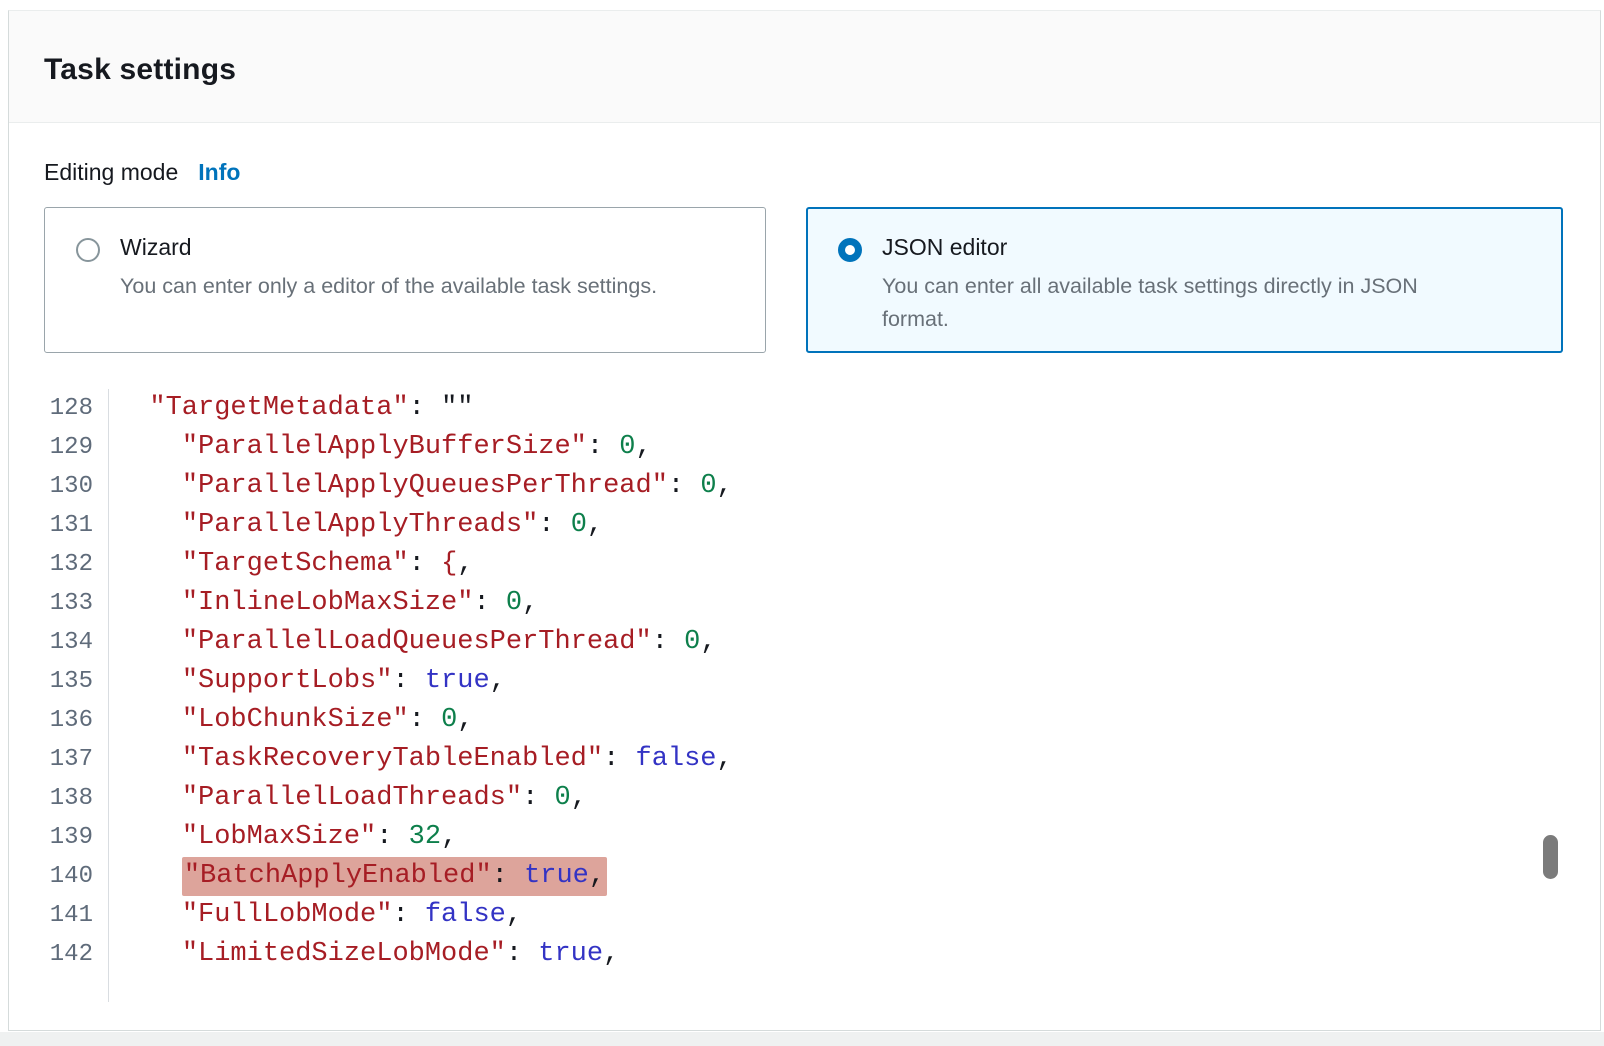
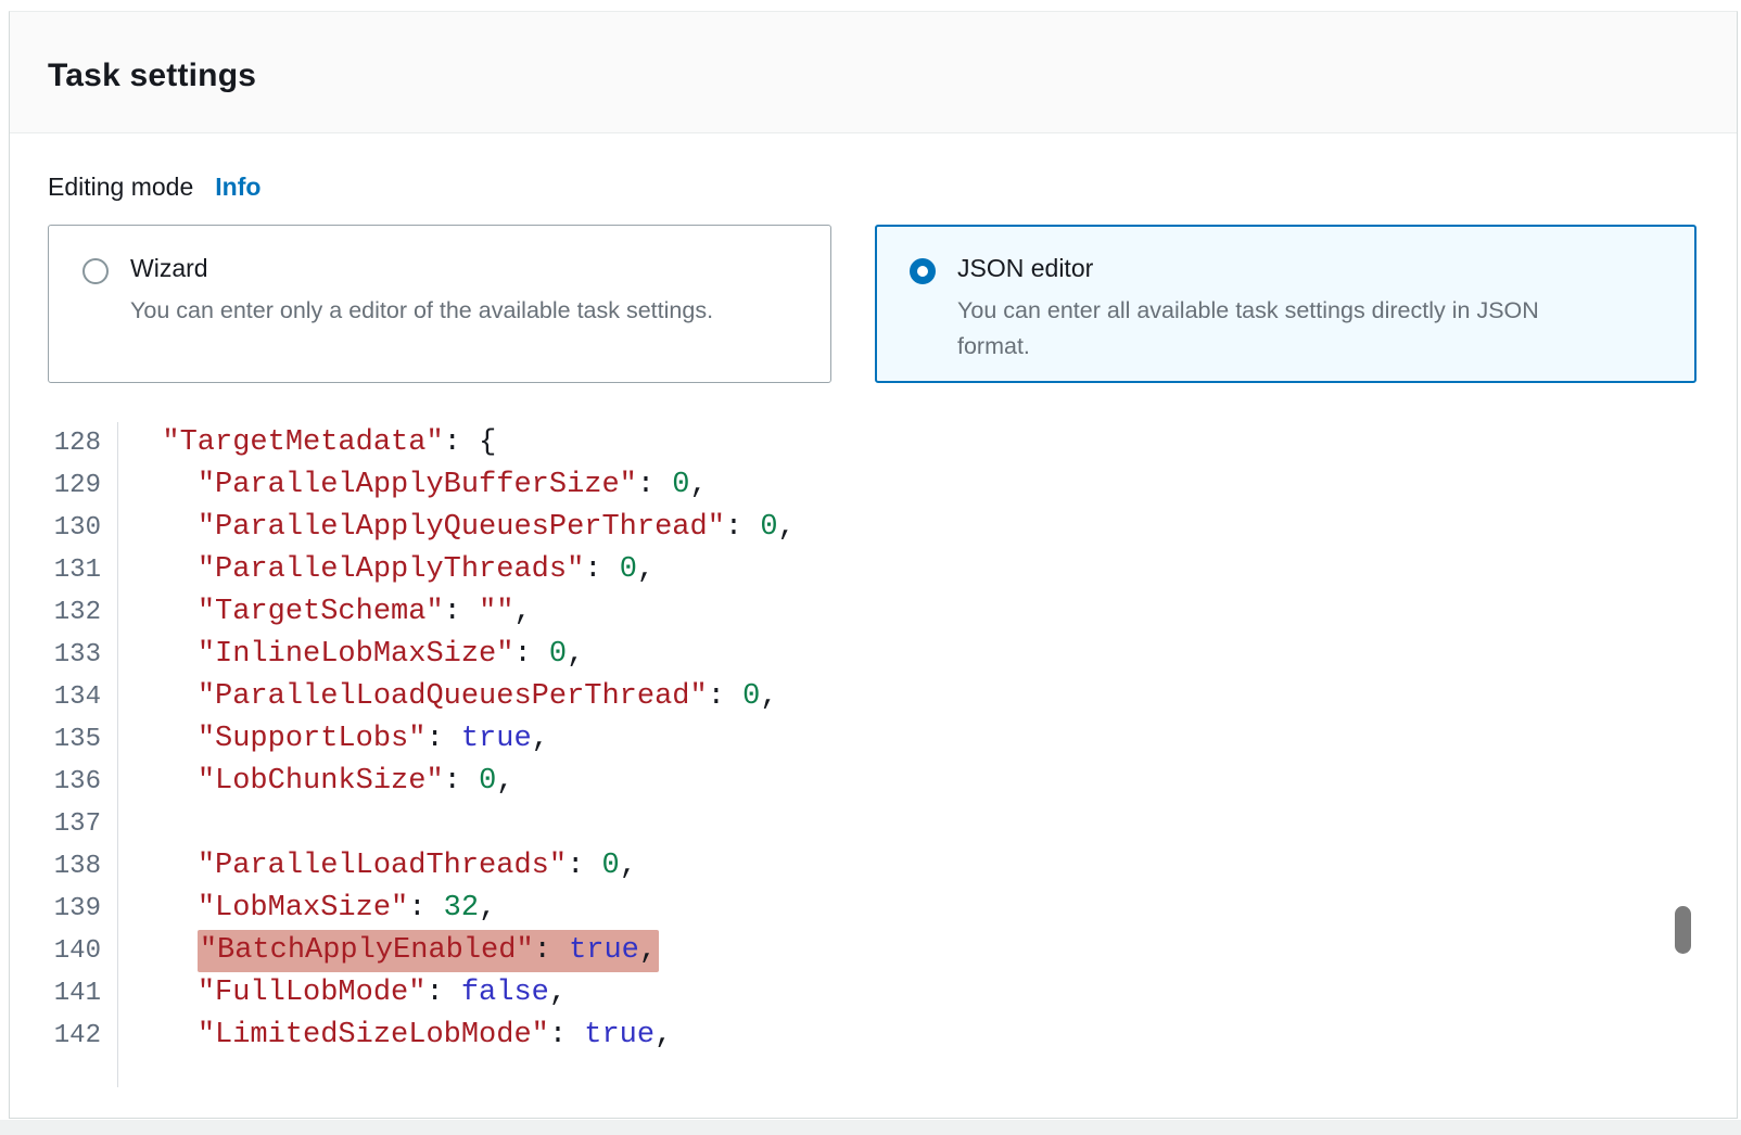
  Task settings
  Editing mode
  Info
  Wizard
  You can enter only a editor of the available task settings.
  JSON editor
  You can enter all available task settings directly in JSON format.
  128
- "TargetMetadata": ""
+ "TargetMetadata": {
  129
  "ParallelApplyBufferSize": 0,
  130
  "ParallelApplyQueuesPerThread": 0,
  131
  "ParallelApplyThreads": 0,
  132
- "TargetSchema": {,
+ "TargetSchema": "",
  133
  "InlineLobMaxSize": 0,
  134
  "ParallelLoadQueuesPerThread": 0,
  135
  "SupportLobs": true,
  136
  "LobChunkSize": 0,
  137
- "TaskRecoveryTableEnabled": false,
  138
  "ParallelLoadThreads": 0,
  139
  "LobMaxSize": 32,
  140
  "BatchApplyEnabled": true,
  141
  "FullLobMode": false,
  142
  "LimitedSizeLobMode": true,
